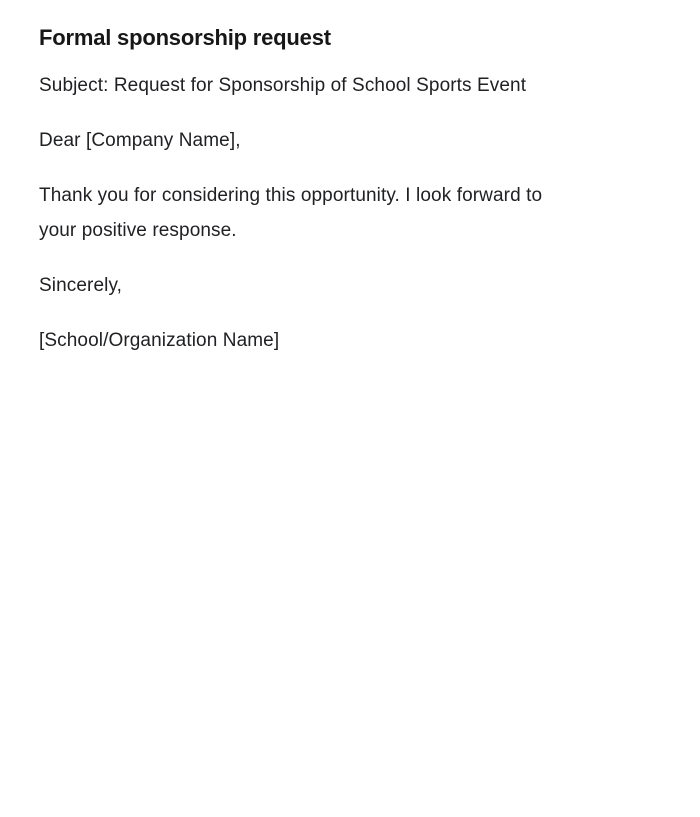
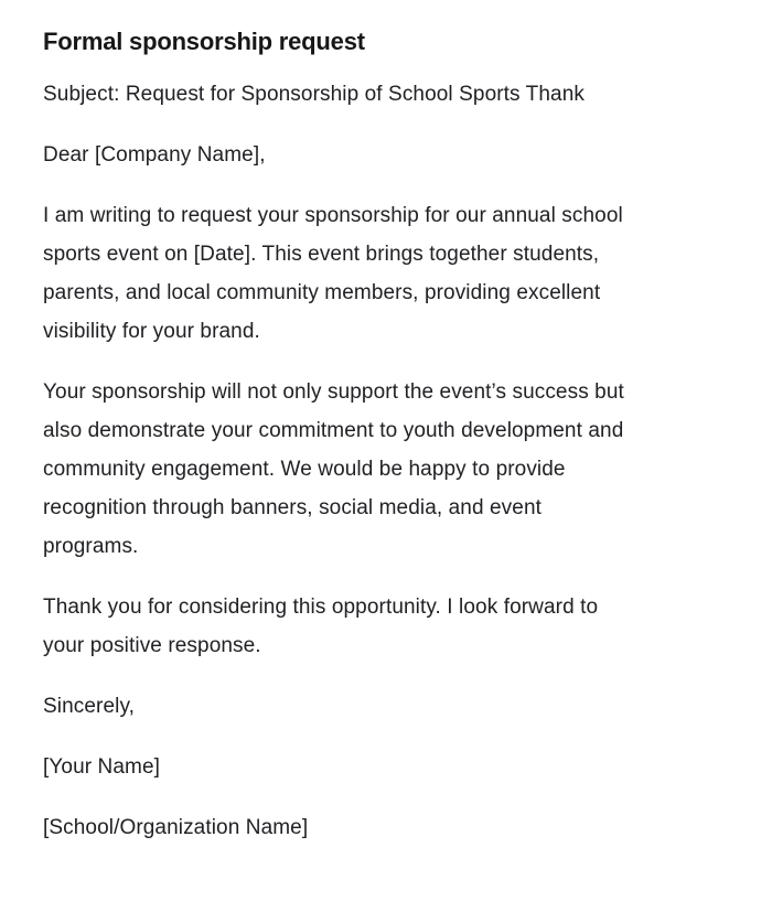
  Formal sponsorship request
- Subject: Request for Sponsorship of School Sports Event
+ Subject: Request for Sponsorship of School Sports Thank
  Dear [Company Name],
+ I am writing to request your sponsorship for our annual school
+ sports event on [Date]. This event brings together students,
+ parents, and local community members, providing excellent
+ visibility for your brand.
+ Your sponsorship will not only support the event’s success but
+ also demonstrate your commitment to youth development and
+ community engagement. We would be happy to provide
+ recognition through banners, social media, and event
+ programs.
  Thank you for considering this opportunity. I look forward to
  your positive response.
  Sincerely,
+ [Your Name]
  [School/Organization Name]
